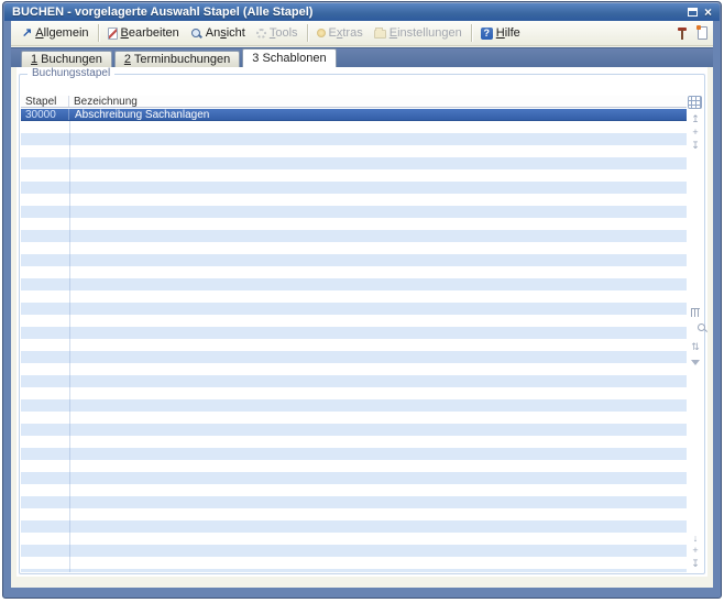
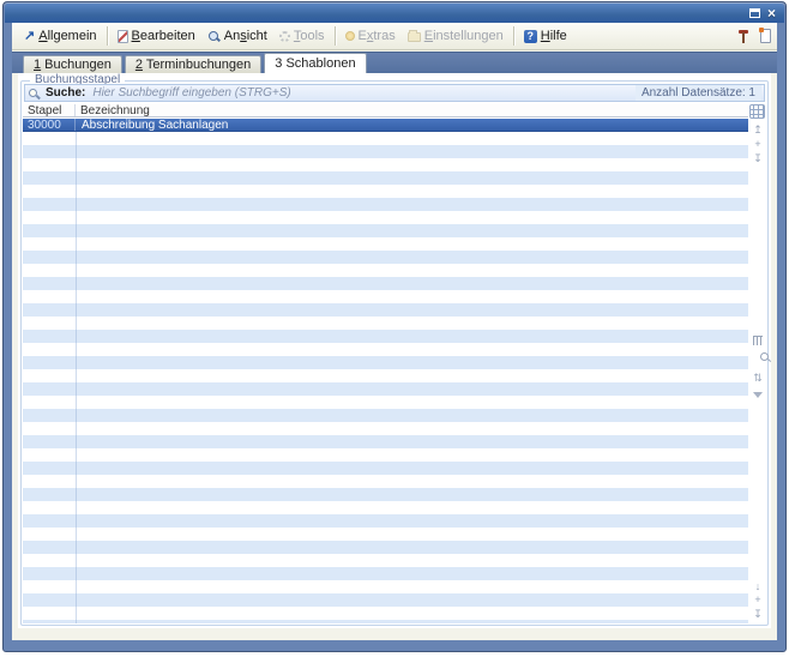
- BUCHEN - vorgelagerte Auswahl Stapel (Alle Stapel)
  ×
  ↗
  Allgemein
  Bearbeiten
  Ansicht
  Tools
  Extras
  Einstellungen
  ?
  Hilfe
  1 Buchungen
  2 Terminbuchungen
  3 Schablonen
  Buchungsstapel
+ Suche:
+ Hier Suchbegriff eingeben (STRG+S)
+ Anzahl Datensätze: 1
  Stapel
  Bezeichnung
  30000
  Abschreibung Sachanlagen
  ↥
  +
  ↧
  ⇅
  ↓
  +
  ↧
